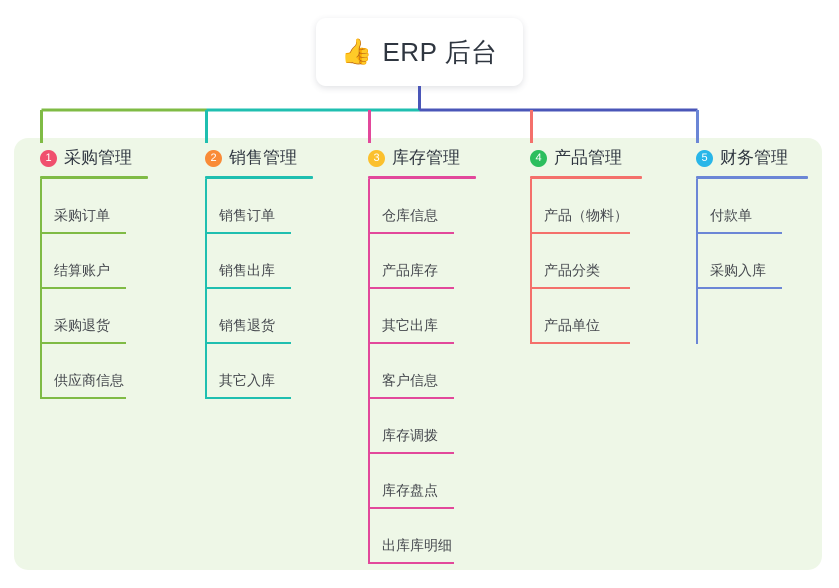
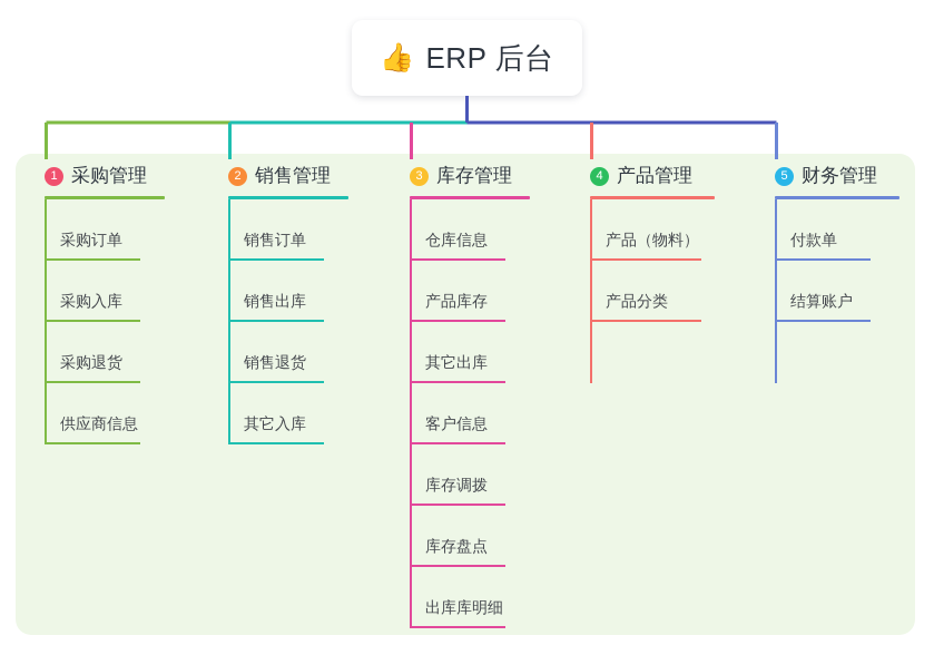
  👍
  ERP 后台
  1
  采购管理
  采购订单
- 结算账户
+ 采购入库
  采购退货
  供应商信息
  2
  销售管理
  销售订单
  销售出库
  销售退货
  其它入库
  3
  库存管理
  仓库信息
  产品库存
  其它出库
  客户信息
  库存调拨
  库存盘点
  出库库明细
  4
  产品管理
  产品（物料）
  产品分类
- 产品单位
  5
  财务管理
  付款单
- 采购入库
+ 结算账户
